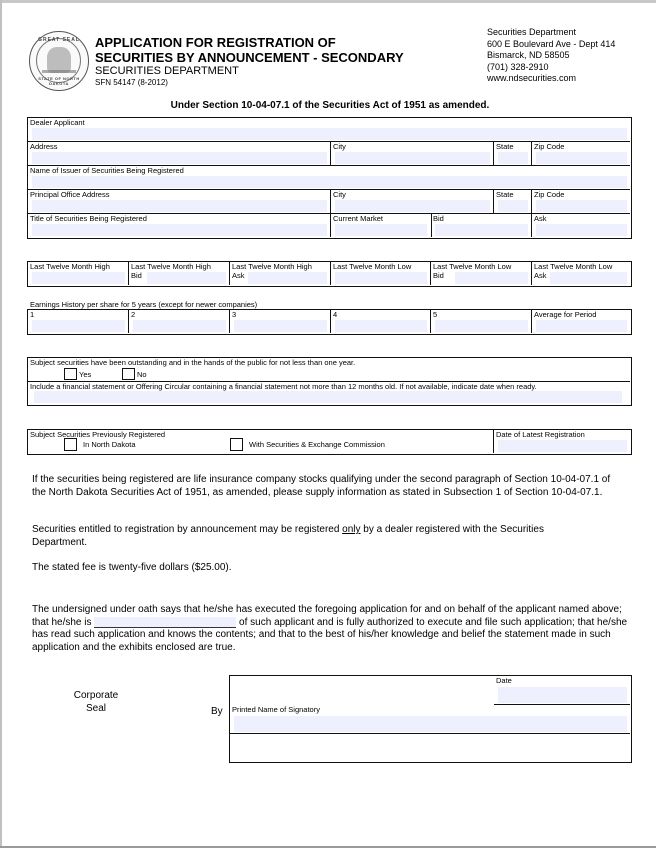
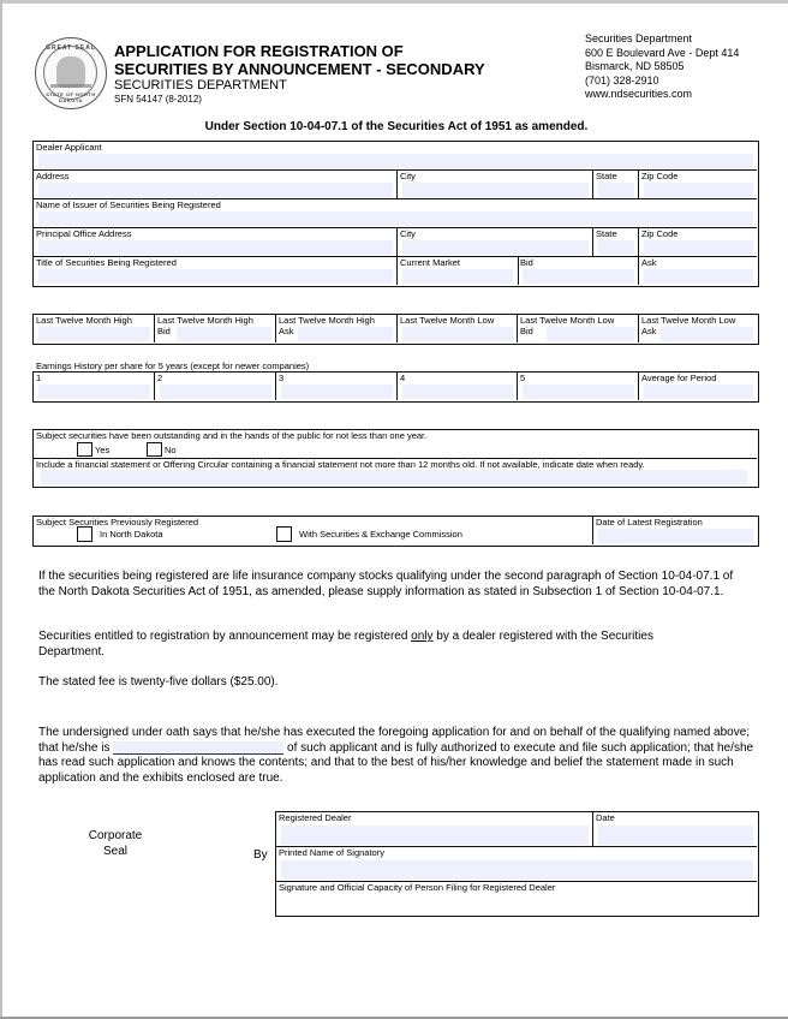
  APPLICATION FOR REGISTRATION OF
  SECURITIES BY ANNOUNCEMENT - SECONDARY
  SECURITIES DEPARTMENT
  SFN 54147 (8-2012)
  Securities Department
  600 E Boulevard Ave - Dept 414
  Bismarck, ND 58505
  (701) 328-2910
  www.ndsecurities.com
  Under Section 10-04-07.1 of the Securities Act of 1951 as amended.
  Dealer Applicant
  Address
  City
  State
  Zip Code
  Name of Issuer of Securities Being Registered
  Principal Office Address
  City
  State
  Zip Code
  Title of Securities Being Registered
  Current Market
  Bid
  Ask
  Last Twelve Month High
  Last Twelve Month High
  Bid
  Last Twelve Month High
  Ask
  Last Twelve Month Low
  Last Twelve Month Low
  Bid
  Last Twelve Month Low
  Ask
  Earnings History per share for 5 years (except for newer companies)
  1
  2
  3
  4
  5
  Average for Period
  Subject securities have been outstanding and in the hands of the public for not less than one year.
  Yes
  No
  Include a financial statement or Offering Circular containing a financial statement not more than 12 months old. If not available, indicate date when ready.
  Subject Securities Previously Registered
  In North Dakota
  With Securities & Exchange Commission
  Date of Latest Registration
  If the securities being registered are life insurance company stocks qualifying under the second paragraph of Section 10-04-07.1 of the North Dakota Securities Act of 1951, as amended, please supply information as stated in Subsection 1 of Section 10-04-07.1.
  Securities entitled to registration by announcement may be registered only by a dealer registered with the Securities Department.
  The stated fee is twenty-five dollars ($25.00).
- The undersigned under oath says that he/she has executed the foregoing application for and on behalf of the applicant named above; that he/she is of such applicant and is fully authorized to execute and file such application; that he/she has read such application and knows the contents; and that to the best of his/her knowledge and belief the statement made in such application and the exhibits enclosed are true.
+ The undersigned under oath says that he/she has executed the foregoing application for and on behalf of the qualifying named above; that he/she is of such applicant and is fully authorized to execute and file such application; that he/she has read such application and knows the contents; and that to the best of his/her knowledge and belief the statement made in such application and the exhibits enclosed are true.
  Corporate
  Seal
  By
+ Registered Dealer
  Date
  Printed Name of Signatory
+ Signature and Official Capacity of Person Filing for Registered Dealer
